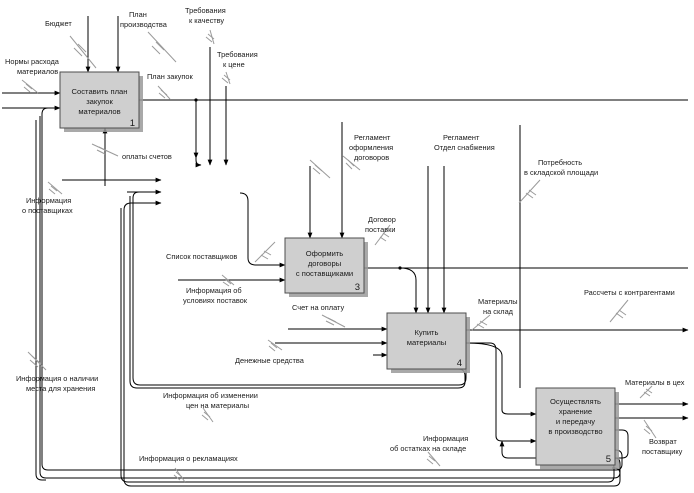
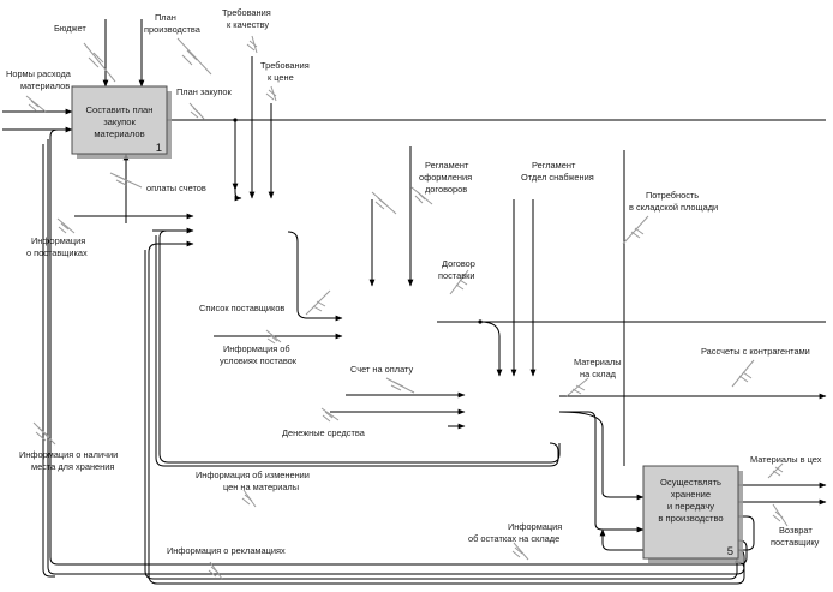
  Составить план
  закупок
  материалов
  1
- Оформить
- договоры
- с поставщиками
- 3
- Купить
- материалы
- 4
  Осуществлять
  хранение
  и передачу
  в производство
  5
  Бюджет
  План
  производства
  Требования
  к качеству
  Требования
  к цене
  Нормы расхода
  материалов
  План закупок
  оплаты счетов
  Информация
  о поставщиках
  Регламент
  оформления
  договоров
  Регламент
  Отдел снабжения
  Потребность
  в складской площади
  Договор
  поставки
  Список поставщиков
  Информация об
  условиях поставок
  Счет на оплату
  Материалы
  на склад
  Рассчеты с контрагентами
  Денежные средства
  Информация о наличии
  места для хранения
  Информация об изменении
  цен на материалы
  Материалы в цех
  Информация
  об остатках на складе
  Возврат
  поставщику
  Информация о рекламациях
